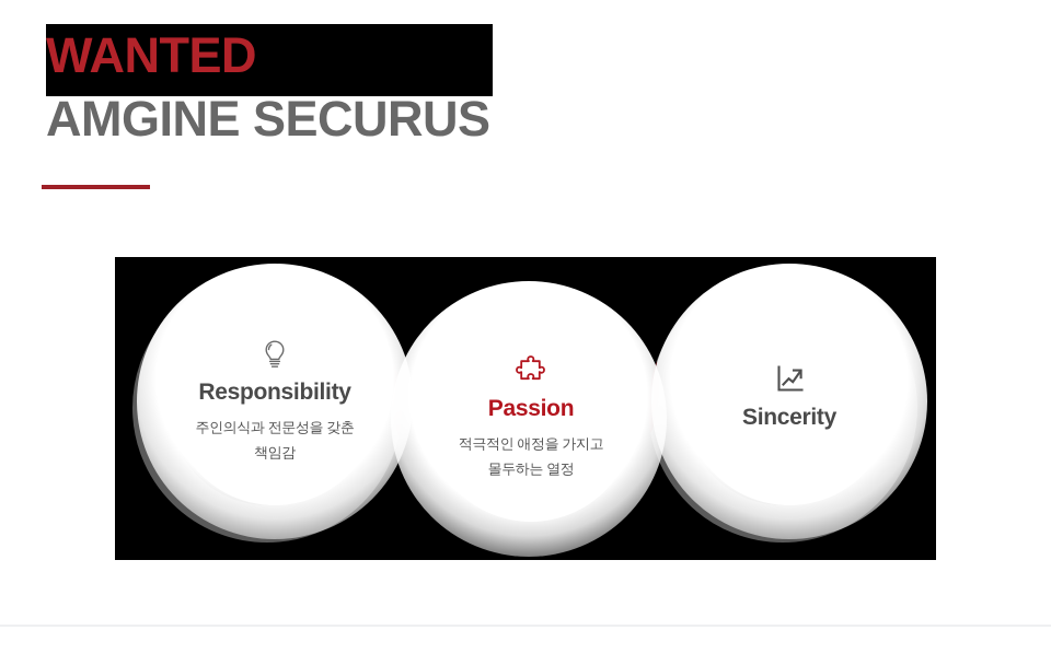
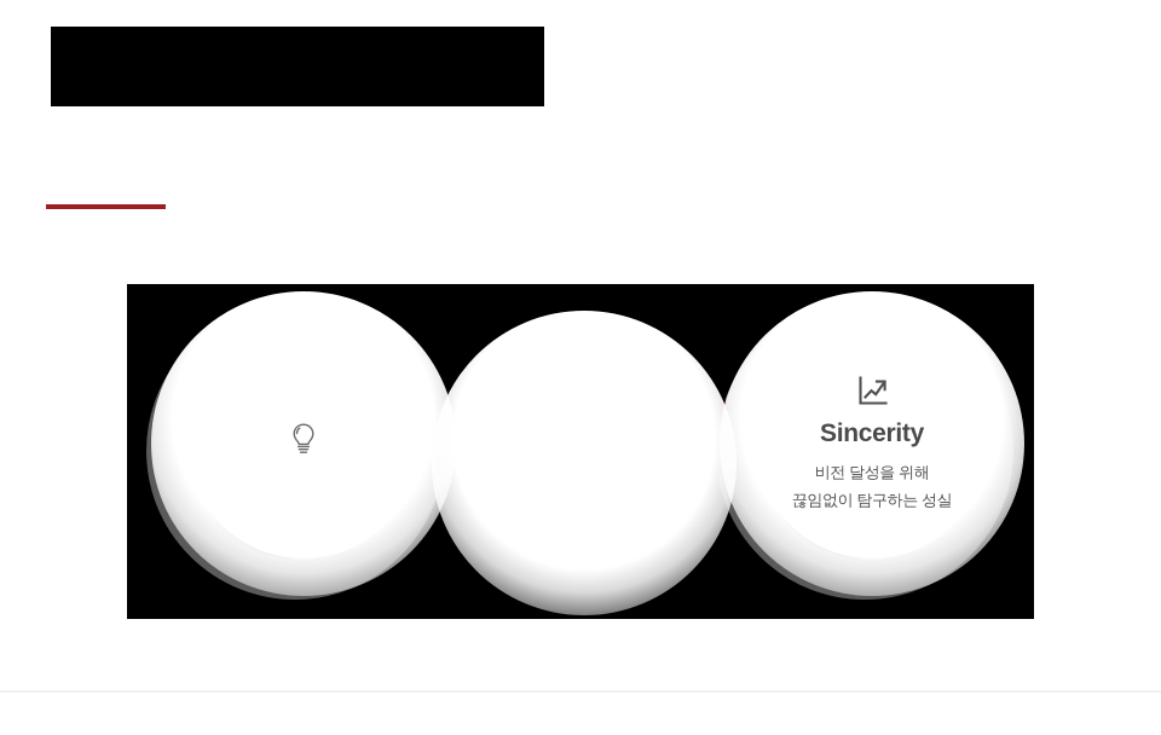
- WANTED
- AMGINE SECURUS
- Responsibility
- 주인의식과 전문성을 갖춘
- 책임감
- Passion
- 적극적인 애정을 가지고
- 몰두하는 열정
  Sincerity
+ 비전 달성을 위해
+ 끊임없이 탐구하는 성실
